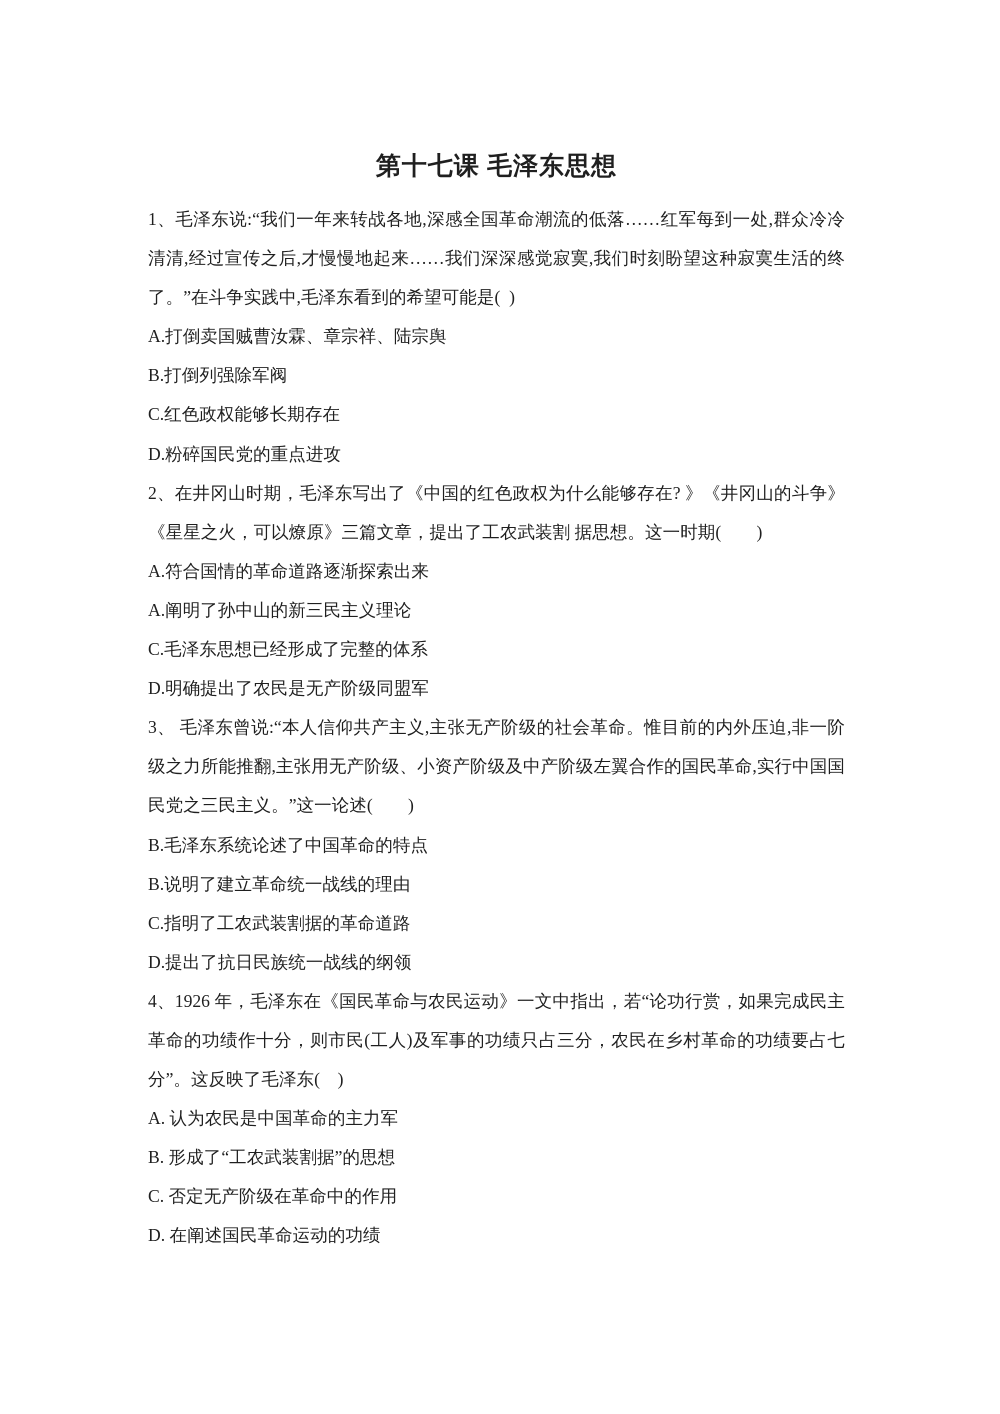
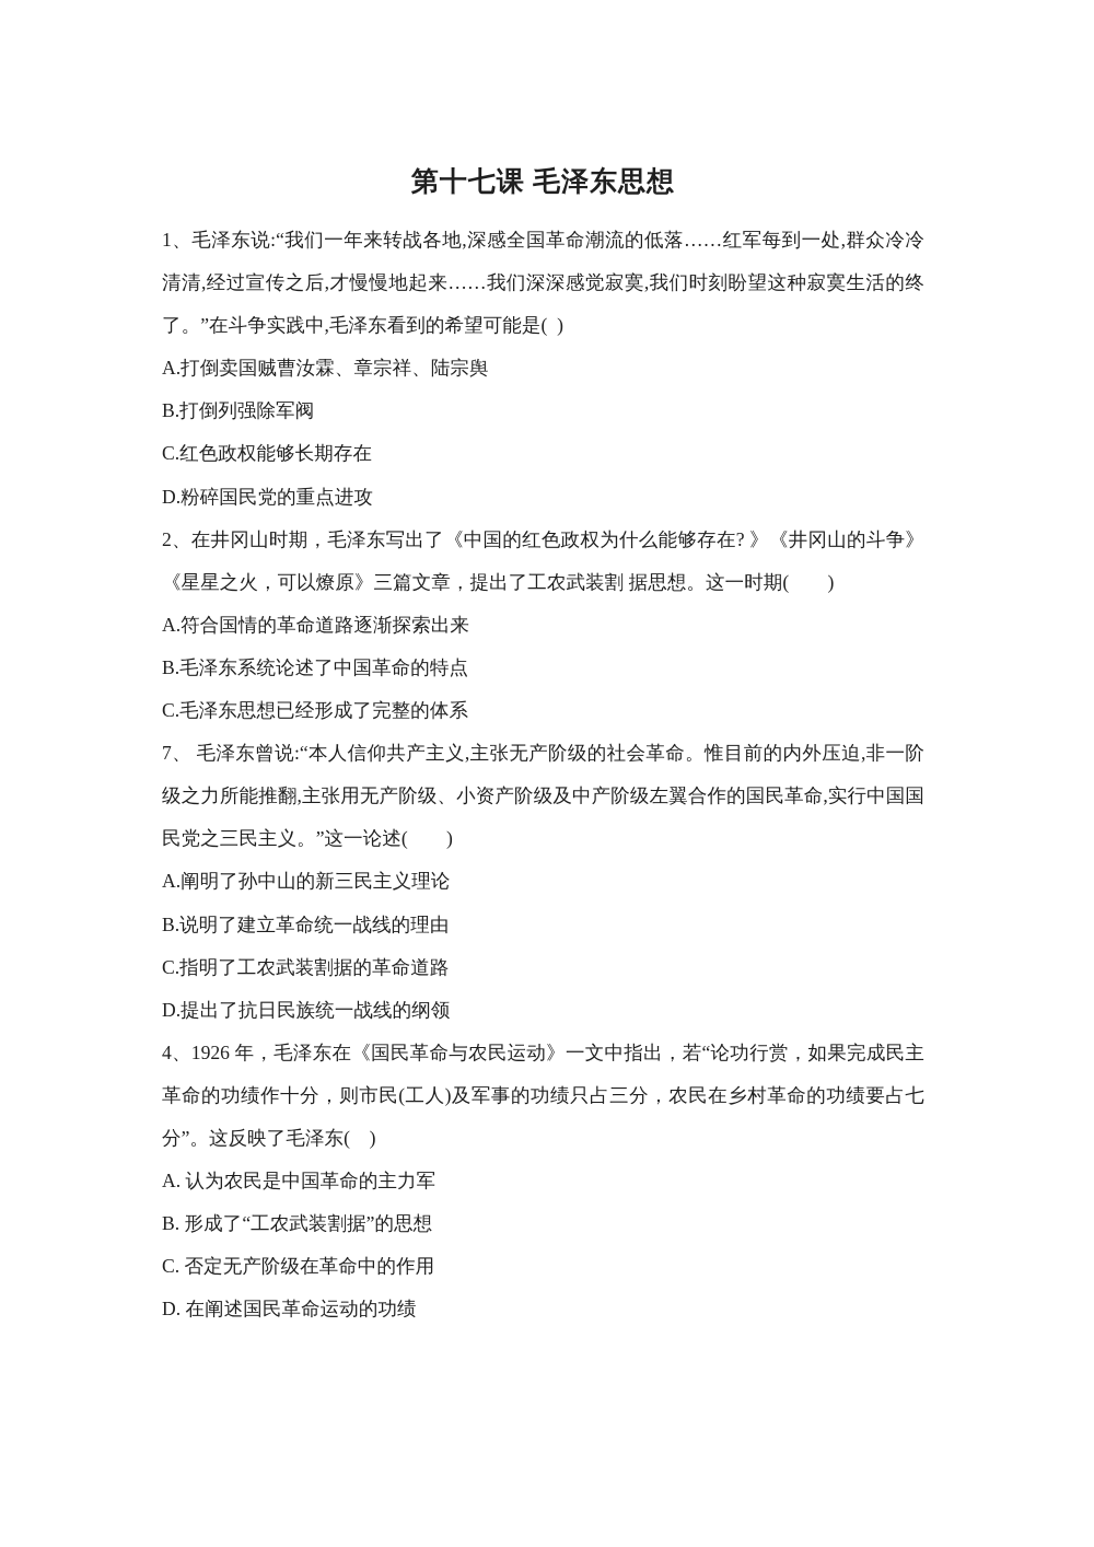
  第十七课 毛泽东思想
  1、毛泽东说:“我们一年来转战各地,深感全国革命潮流的低落……红军每到一处,群众冷冷清清,经过宣传之后,才慢慢地起来……我们深深感觉寂寞,我们时刻盼望这种寂寞生活的终了。”在斗争实践中,毛泽东看到的希望可能是( )
  A.打倒卖国贼曹汝霖、章宗祥、陆宗舆
  B.打倒列强除军阀
  C.红色政权能够长期存在
  D.粉碎国民党的重点进攻
  2、在井冈山时期，毛泽东写出了《中国的红色政权为什么能够存在? 》《井冈山的斗争》《星星之火，可以燎原》三篇文章，提出了工农武装割 据思想。这一时期( )
  A.符合国情的革命道路逐渐探索出来
- A.阐明了孙中山的新三民主义理论
+ B.毛泽东系统论述了中国革命的特点
  C.毛泽东思想已经形成了完整的体系
- D.明确提出了农民是无产阶级同盟军
- 3、 毛泽东曾说:“本人信仰共产主义,主张无产阶级的社会革命。惟目前的内外压迫,非一阶级之力所能推翻,主张用无产阶级、小资产阶级及中产阶级左翼合作的国民革命,实行中国国民党之三民主义。”这一论述( )
+ 7、 毛泽东曾说:“本人信仰共产主义,主张无产阶级的社会革命。惟目前的内外压迫,非一阶级之力所能推翻,主张用无产阶级、小资产阶级及中产阶级左翼合作的国民革命,实行中国国民党之三民主义。”这一论述( )
- B.毛泽东系统论述了中国革命的特点
+ A.阐明了孙中山的新三民主义理论
  B.说明了建立革命统一战线的理由
  C.指明了工农武装割据的革命道路
  D.提出了抗日民族统一战线的纲领
  4、1926 年，毛泽东在《国民革命与农民运动》一文中指出，若“论功行赏，如果完成民主革命的功绩作十分，则市民(工人)及军事的功绩只占三分，农民在乡村革命的功绩要占七分”。这反映了毛泽东( )
  A. 认为农民是中国革命的主力军
  B. 形成了“工农武装割据”的思想
  C. 否定无产阶级在革命中的作用
  D. 在阐述国民革命运动的功绩
